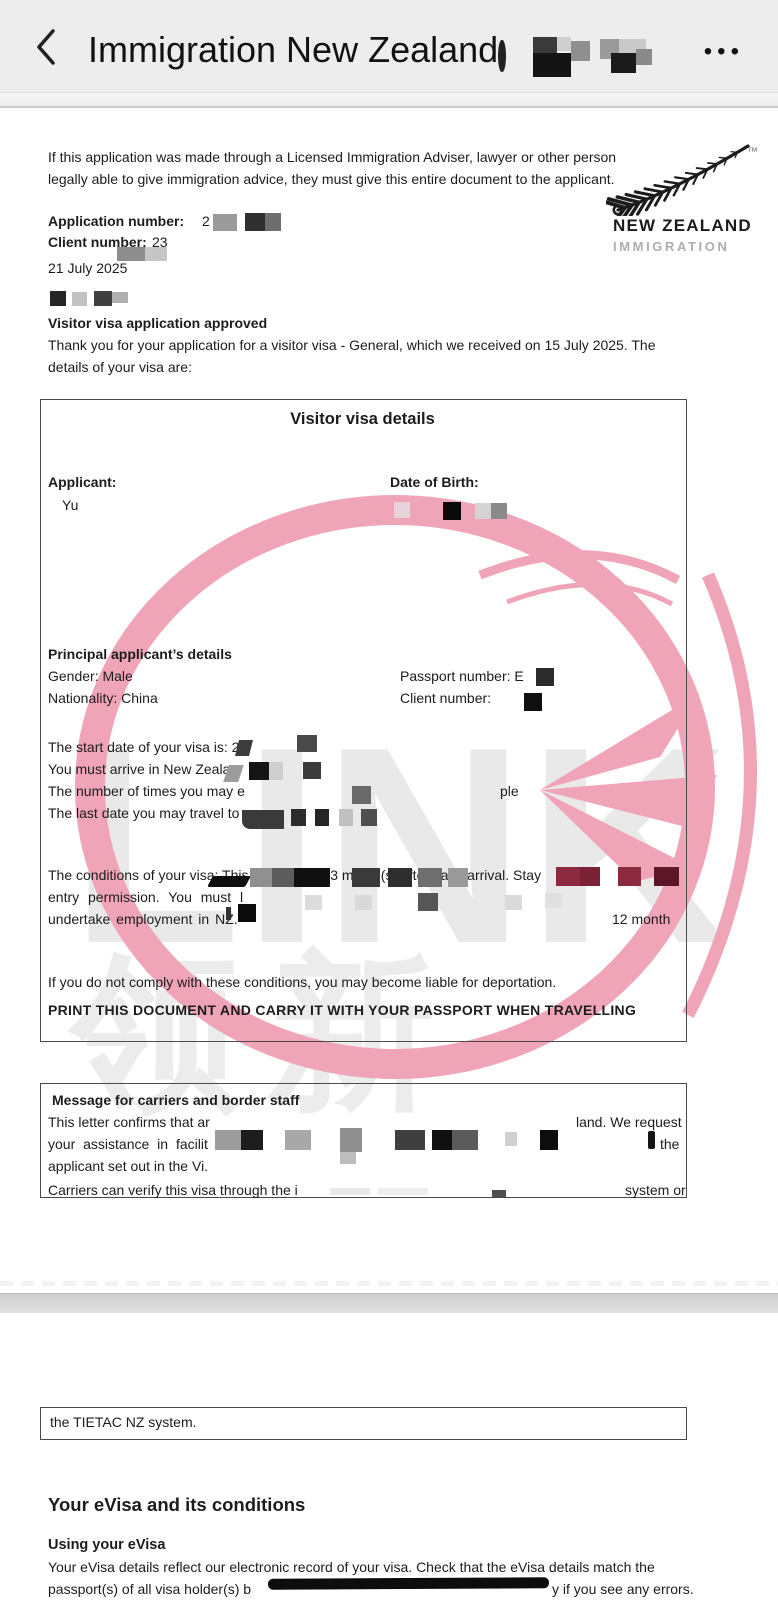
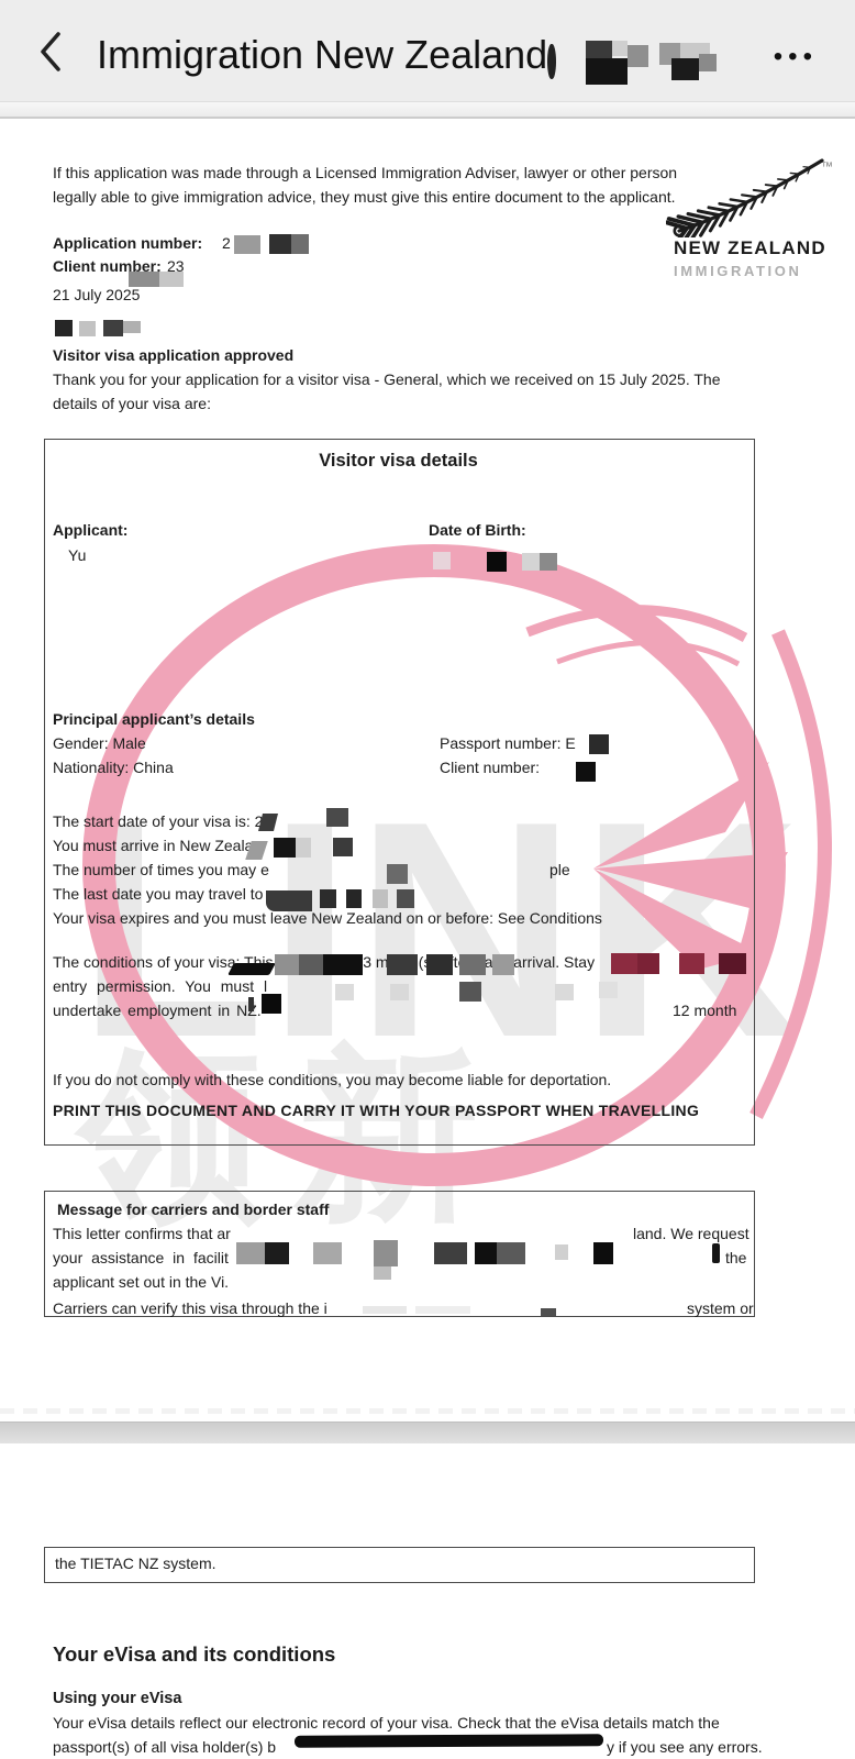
  Immigration New Zealand
  •••
  LIN
  领新
  NEW ZEALAND
  IMMIGRATION
  ™
  If this application was made through a Licensed Immigration Adviser, lawyer or other person
  legally able to give immigration advice, they must give this entire document to the applicant.
  Application number:
  2
  Client number:
  23
  21 July 2025
  Visitor visa application approved
  Thank you for your application for a visitor visa - General, which we received on 15 July 2025. The
  details of your visa are:
  Visitor visa details
  Applicant:
  Yu
  Date of Birth:
  Principal applicant’s details
  Gender: Male
  Passport number: E
  Nationality: China
  Client number:
  The start date of your visa is: 2
  You must arrive in New Zeal
  The number of times you may e
  ple
  The last date you may travel to
+ Your visa expires and you must leave New Zealand on or before: See Conditions
  entry permission. You must l
  undertake employment in N.
  12 month
  If you do not comply with these conditions, you may become liable for deportation.
  PRINT THIS DOCUMENT AND CARRY IT WITH YOUR PASSPORT WHEN TRAVELLING
  Message for carriers and border staff
  This letter confirms that ar
  land. We request
  your assistance in facilit
  the
  applicant set out in the Vi.
  Carriers can verify this visa through the i
  system or
  the TIETAC NZ system.
  Your eVisa and its conditions
  Using your eVisa
  Your eVisa details reflect our electronic record of your visa. Check that the eVisa details match the
  passport(s) of all visa holder(s) b
  y if you see any errors.
